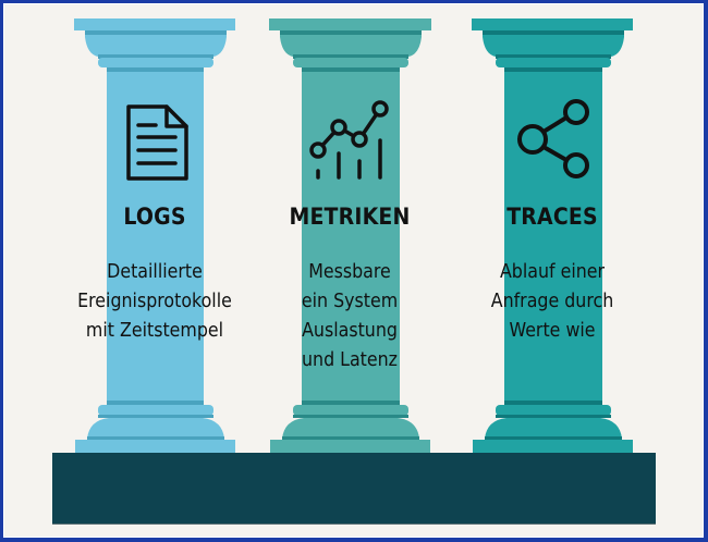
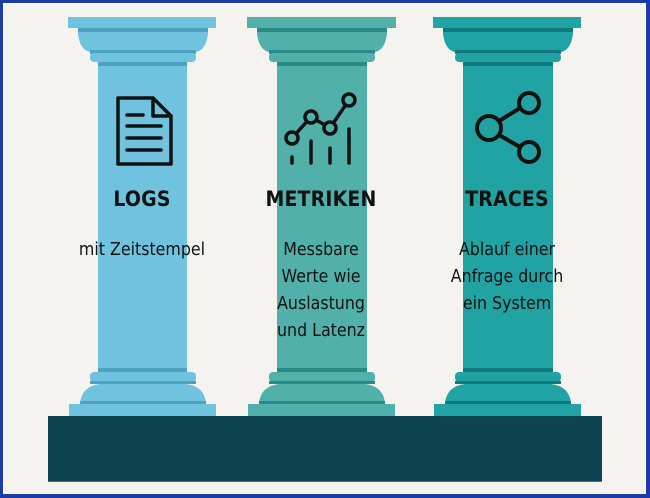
  LOGS
  METRIKEN
  TRACES
- Detaillierte
- Ereignisprotokolle
  mit Zeitstempel
  Messbare
- ein System
+ Werte wie
  Auslastung
  und Latenz
  Ablauf einer
  Anfrage durch
- Werte wie
+ ein System
